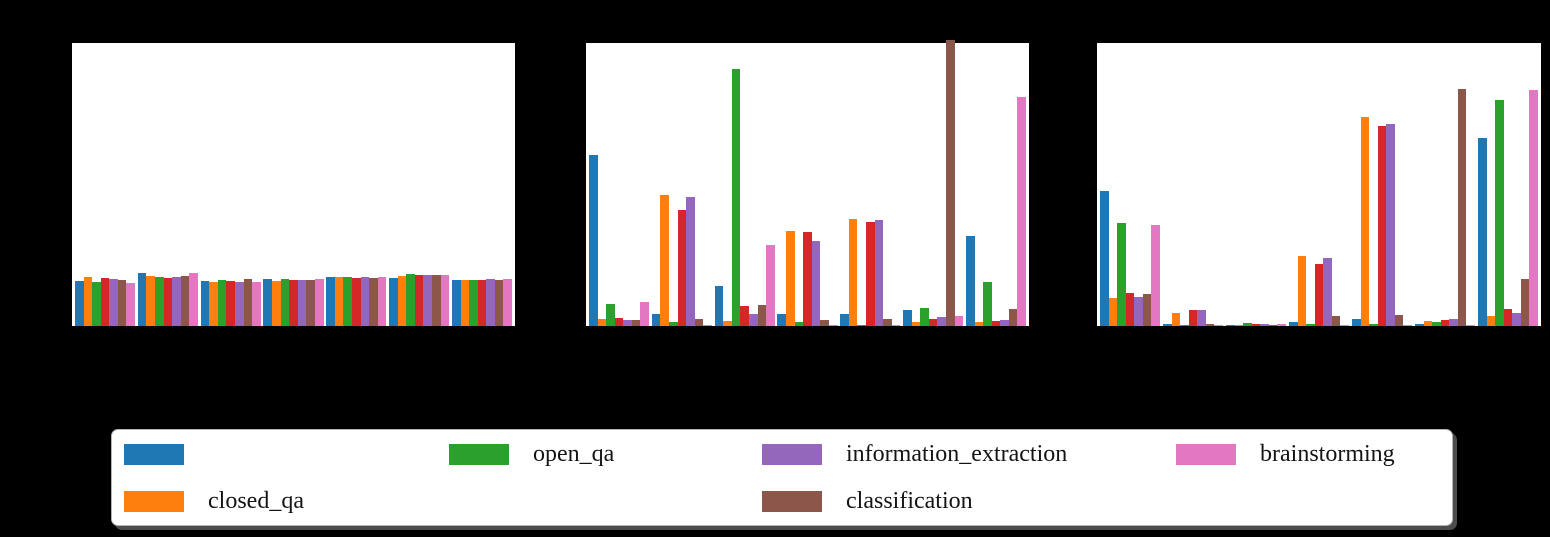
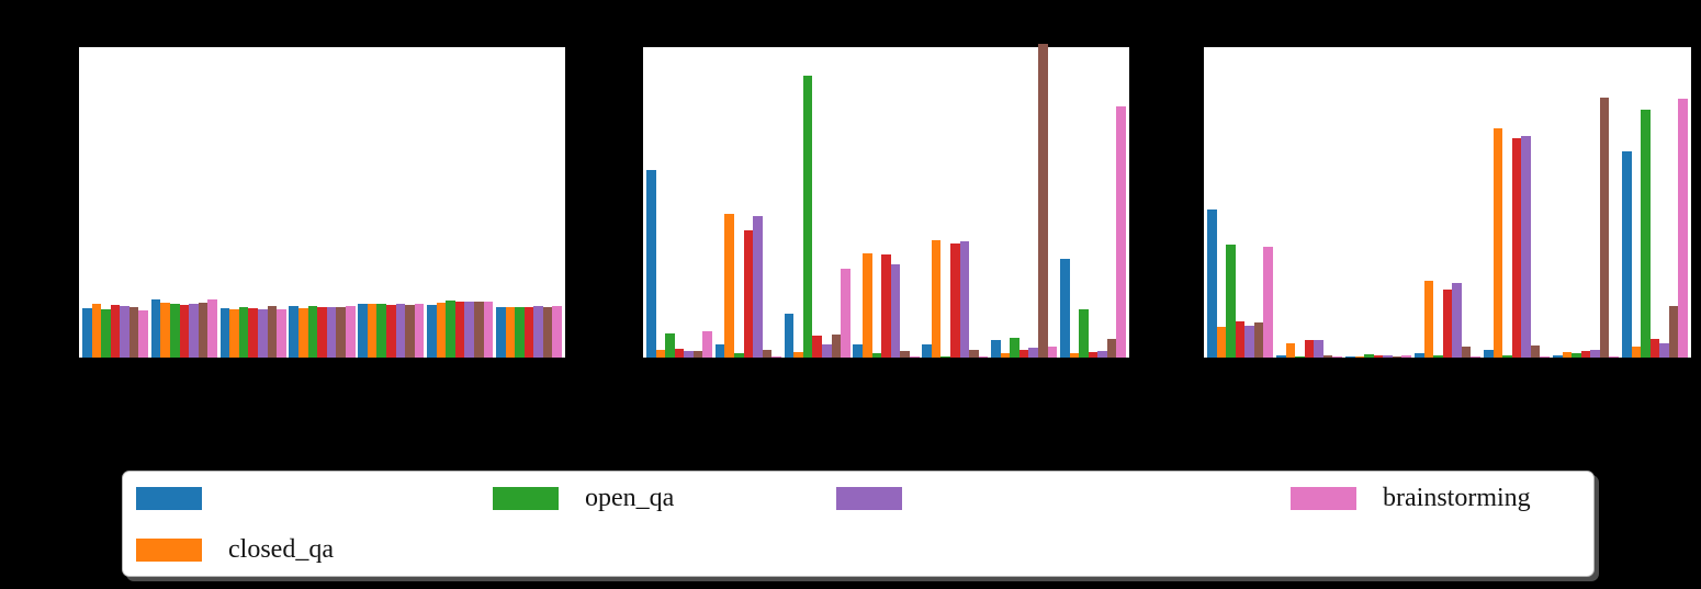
  closed_qa
  open_qa
- information_extraction
- classification
  brainstorming
